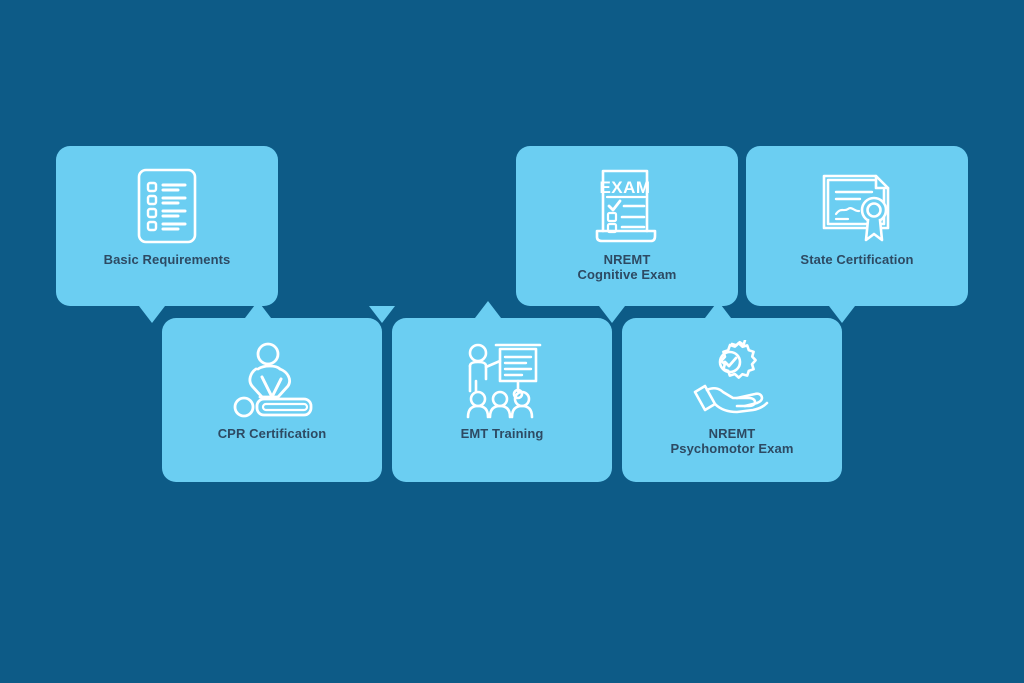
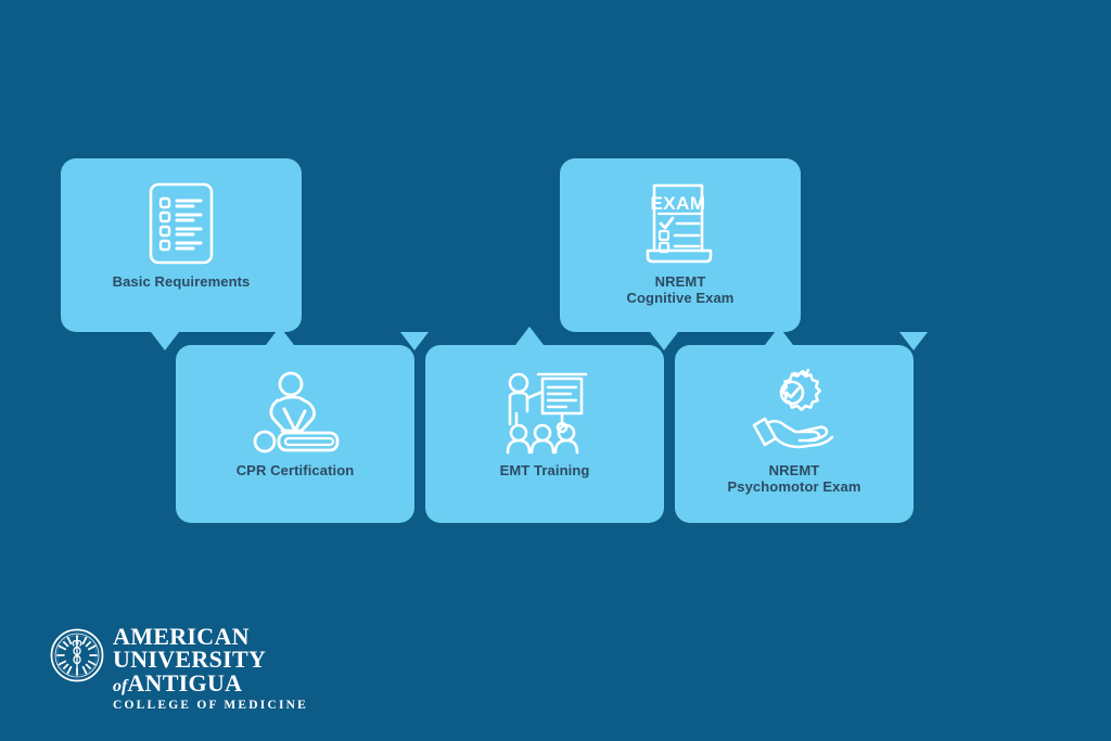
  Basic Requirements
  EXAM
  NREMT
  Cognitive Exam
- State Certification
  CPR Certification
  EMT Training
  NREMT
  Psychomotor Exam
+ AMERICAN
+ UNIVERSITY
+ ofANTIGUA
+ COLLEGE OF MEDICINE
